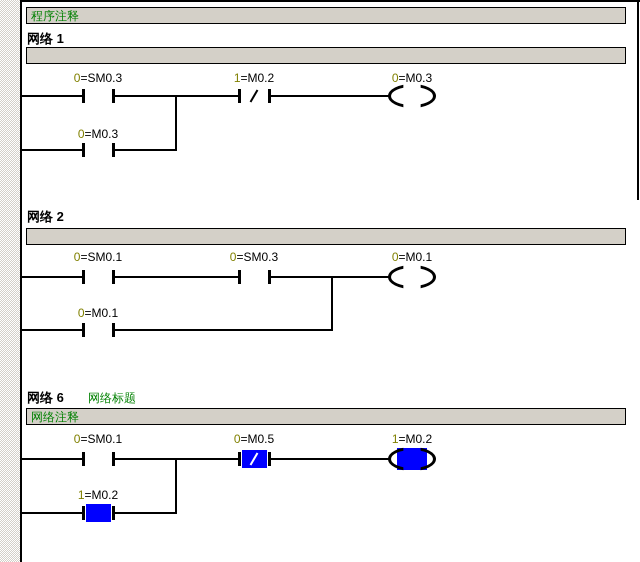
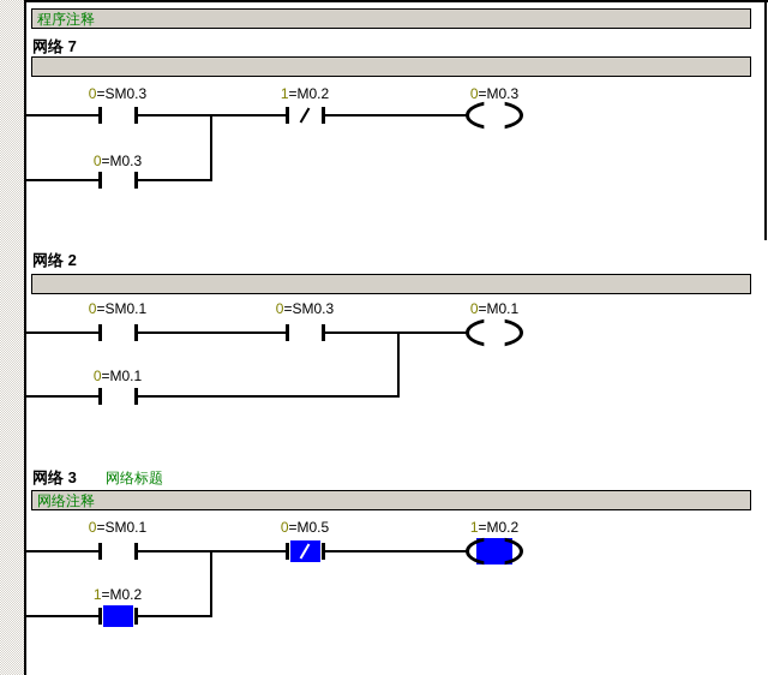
  程序注释
- 网络 1
+ 网络 7
  0=SM0.3
  1=M0.2
  0=M0.3
  0=M0.3
  网络 2
  0=SM0.1
  0=SM0.3
  0=M0.1
  0=M0.1
- 网络 6
+ 网络 3
  网络标题
  网络注释
  0=SM0.1
  0=M0.5
  1=M0.2
  1=M0.2
